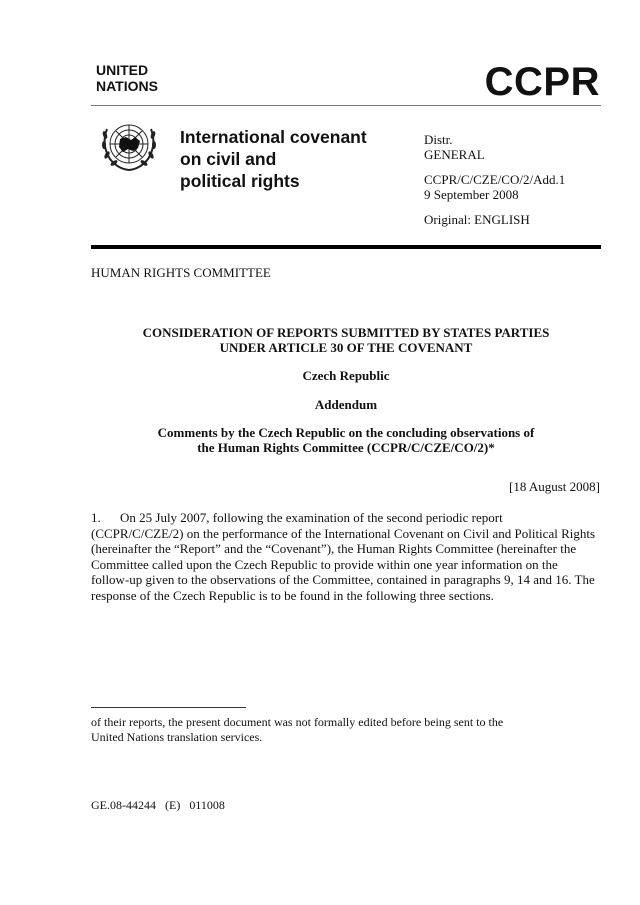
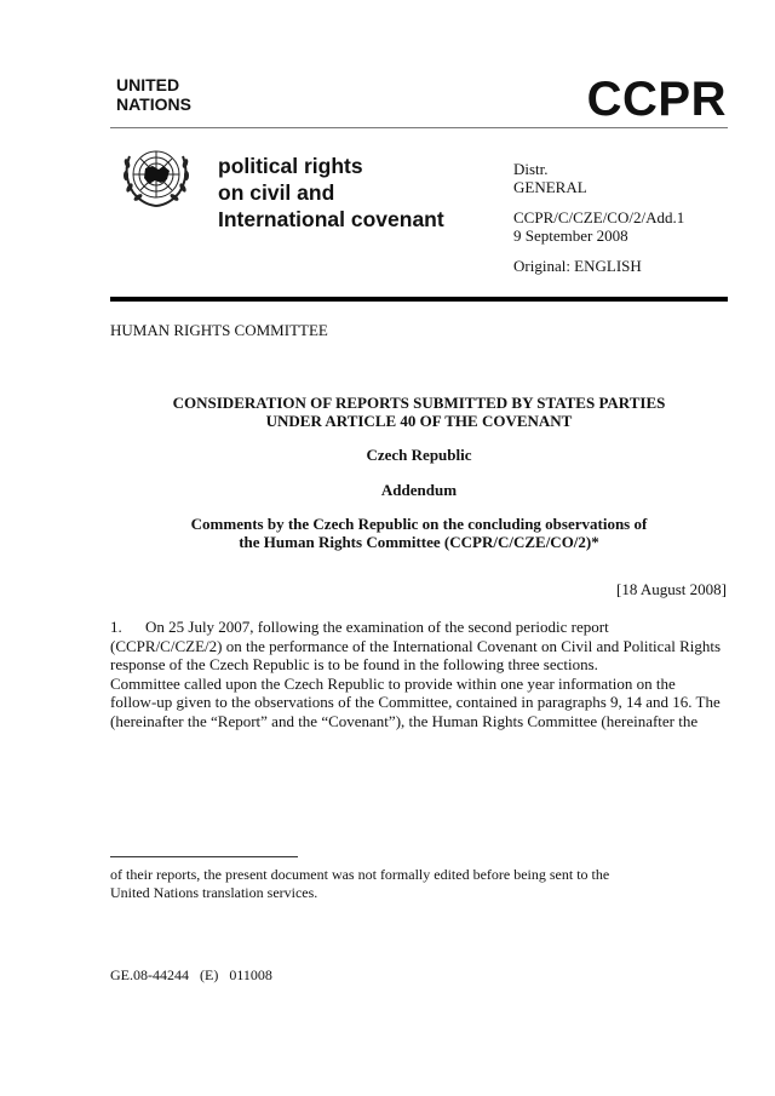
  UNITED
  NATIONS
  CCPR
- International covenant
+ political rights
  on civil and
- political rights
+ International covenant
  Distr.
  GENERAL
  CCPR/C/CZE/CO/2/Add.1
  9 September 2008
  Original: ENGLISH
  HUMAN RIGHTS COMMITTEE
  CONSIDERATION OF REPORTS SUBMITTED BY STATES PARTIES
- UNDER ARTICLE 30 OF THE COVENANT
+ UNDER ARTICLE 40 OF THE COVENANT
  Czech Republic
  Addendum
  Comments by the Czech Republic on the concluding observations of
  the Human Rights Committee (CCPR/C/CZE/CO/2)*
  [18 August 2008]
  1. On 25 July 2007, following the examination of the second periodic report
  (CCPR/C/CZE/2) on the performance of the International Covenant on Civil and Political Rights
- (hereinafter the “Report” and the “Covenant”), the Human Rights Committee (hereinafter the
+ response of the Czech Republic is to be found in the following three sections.
  Committee called upon the Czech Republic to provide within one year information on the
  follow-up given to the observations of the Committee, contained in paragraphs 9, 14 and 16. The
- response of the Czech Republic is to be found in the following three sections.
+ (hereinafter the “Report” and the “Covenant”), the Human Rights Committee (hereinafter the
  of their reports, the present document was not formally edited before being sent to the
  United Nations translation services.
  GE.08-44244 (E) 011008
